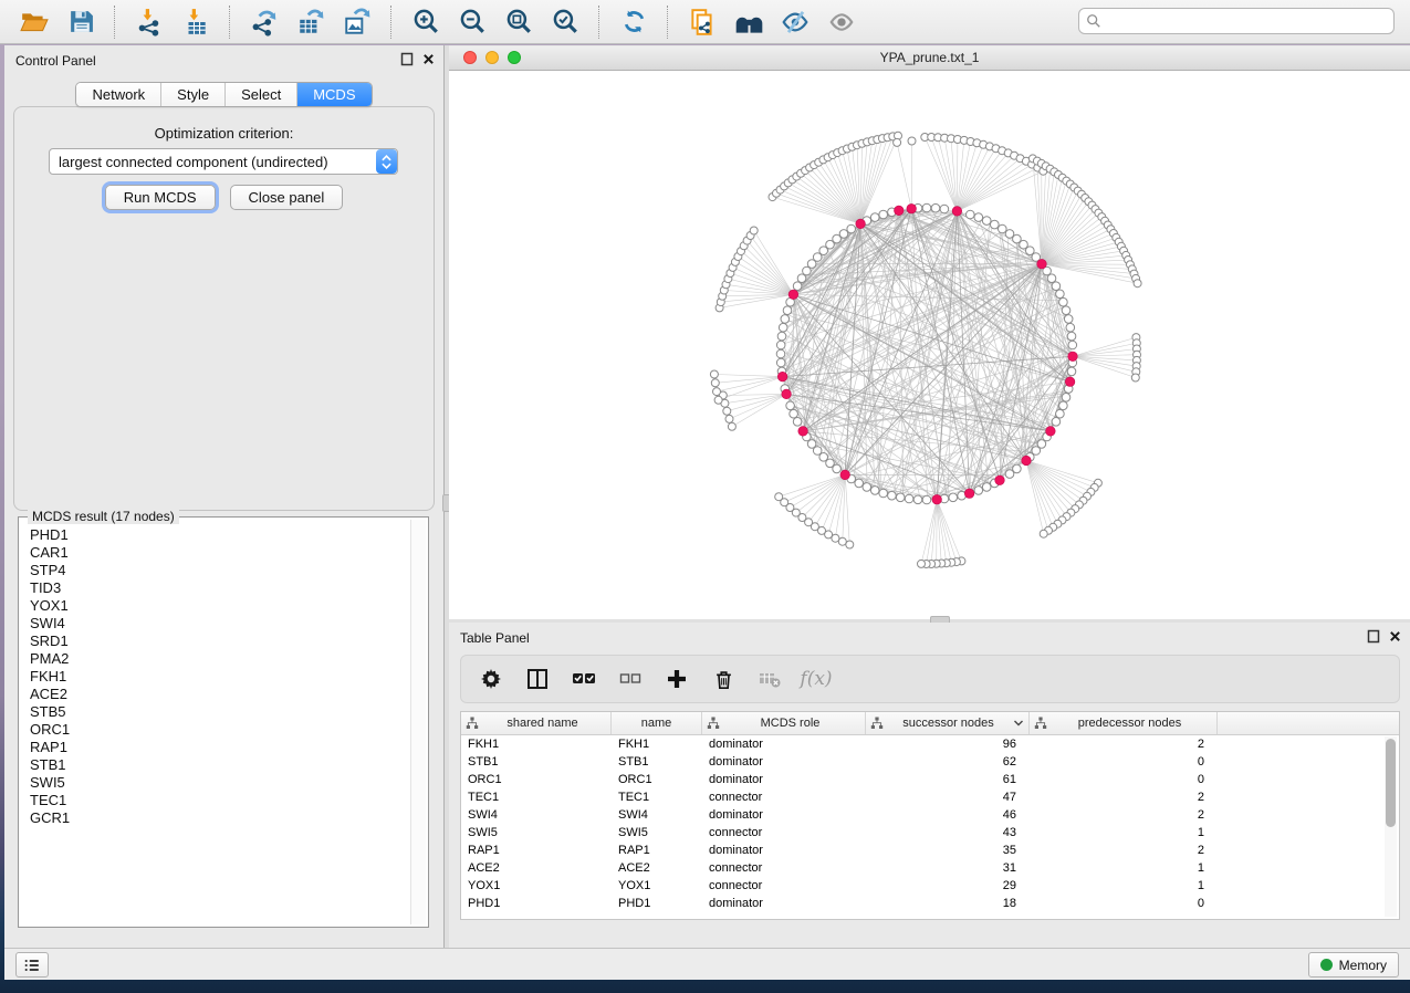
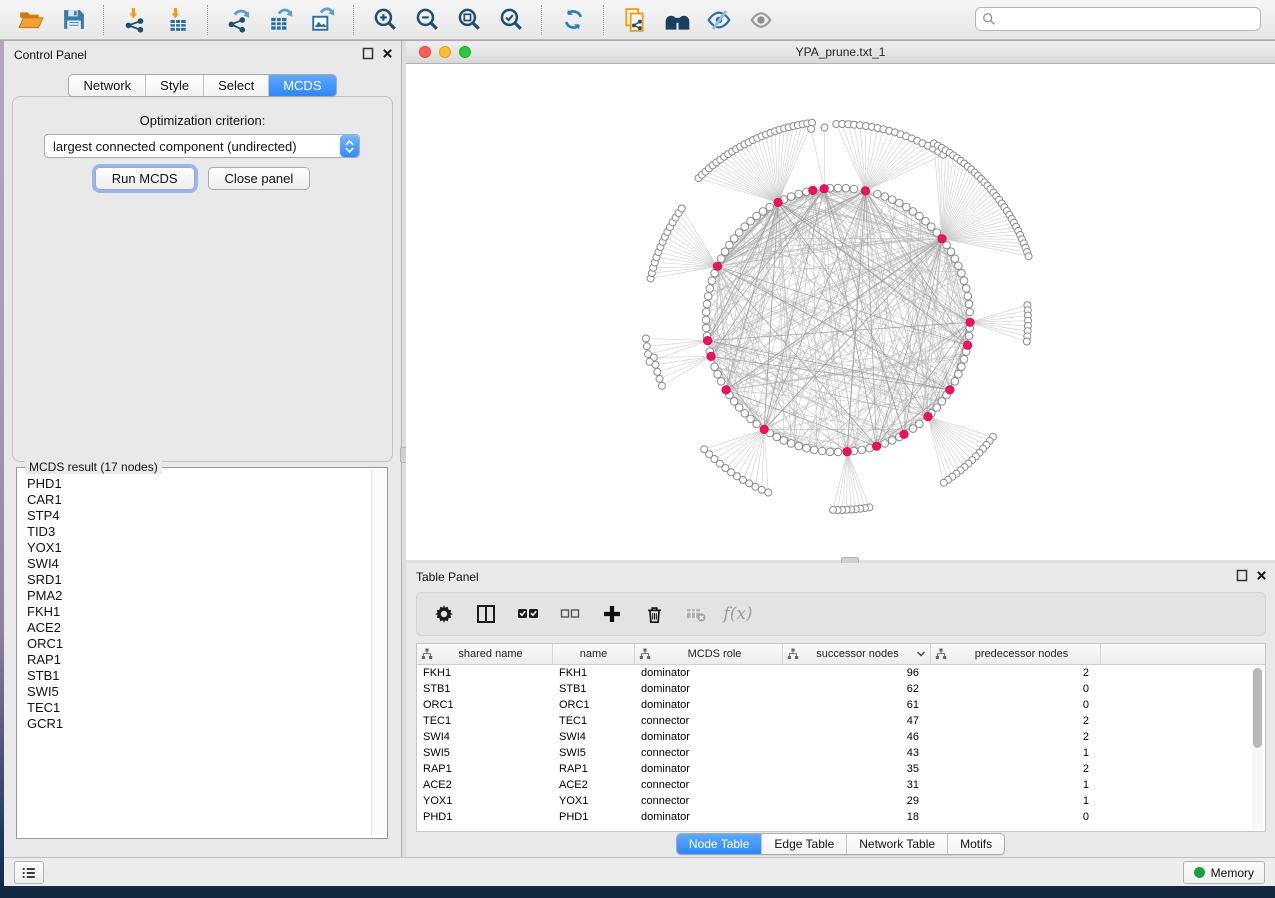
  Control Panel
  Network
  Style
  Select
  MCDS
  Optimization criterion:
  largest connected component (undirected)
  Run MCDS
  Close panel
  MCDS result (17 nodes)
  PHD1
  CAR1
  STP4
  TID3
  YOX1
  SWI4
  SRD1
  PMA2
  FKH1
  ACE2
- STB5
  ORC1
  RAP1
  STB1
  SWI5
  TEC1
  GCR1
  YPA_prune.txt_1
  Table Panel
  f(x)
  shared name
  name
  MCDS role
  successor nodes
  predecessor nodes
  FKH1
  FKH1
  dominator
  96
  2
  STB1
  STB1
  dominator
  62
  0
  ORC1
  ORC1
  dominator
  61
  0
  TEC1
  TEC1
  connector
  47
  2
  SWI4
  SWI4
  dominator
  46
  2
  SWI5
  SWI5
  connector
  43
  1
  RAP1
  RAP1
  dominator
  35
  2
  ACE2
  ACE2
  connector
  31
  1
  YOX1
  YOX1
  connector
  29
  1
  PHD1
  PHD1
  dominator
  18
  0
+ Node Table
+ Edge Table
+ Network Table
+ Motifs
  Memory
